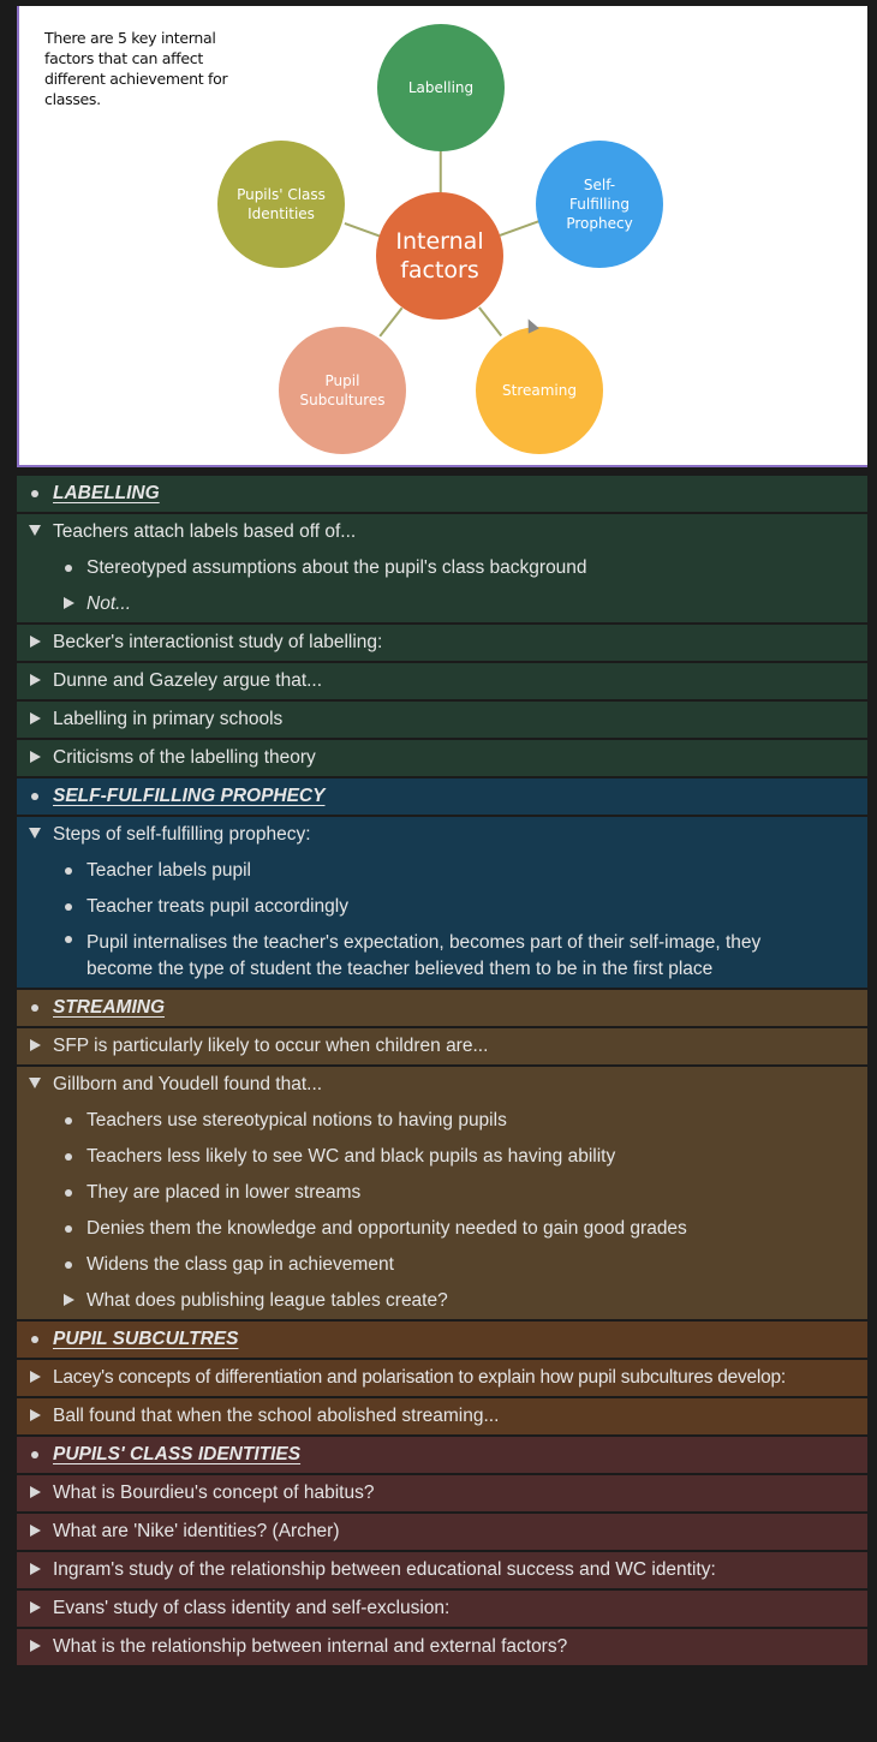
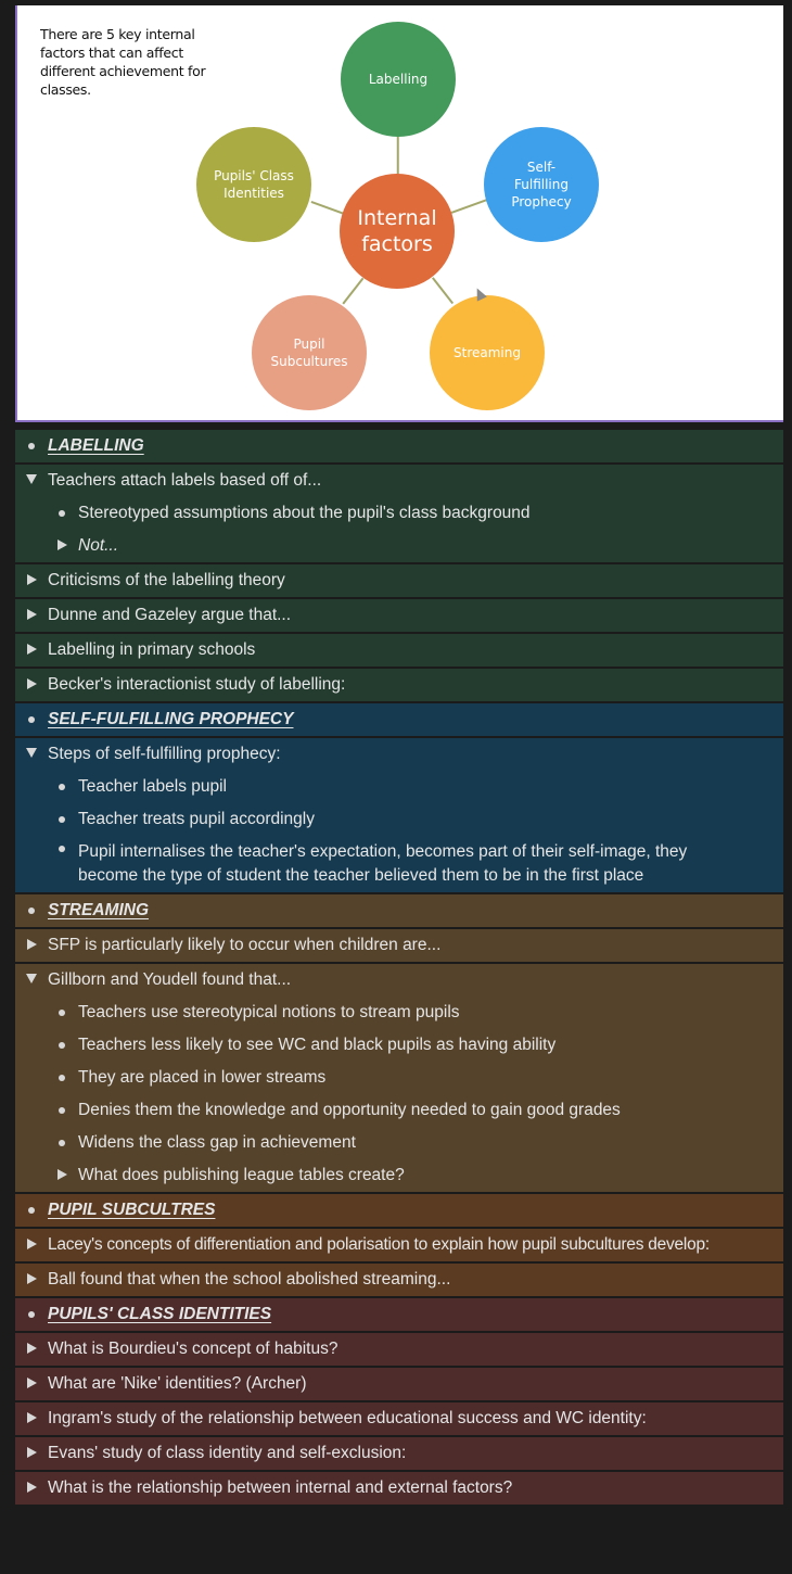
  There are 5 key internal factors that can affect different achievement for classes.
  Labelling
  Self-Fulfilling Prophecy
  Streaming
  Pupil Subcultures
  Pupils' Class Identities
  Internal factors
  LABELLING
  Teachers attach labels based off of...
  Stereotyped assumptions about the pupil's class background
  Not...
- Becker's interactionist study of labelling:
+ Criticisms of the labelling theory
  Dunne and Gazeley argue that...
  Labelling in primary schools
- Criticisms of the labelling theory
+ Becker's interactionist study of labelling:
  SELF-FULFILLING PROPHECY
  Steps of self-fulfilling prophecy:
  Teacher labels pupil
  Teacher treats pupil accordingly
  Pupil internalises the teacher's expectation, becomes part of their self-image, they become the type of student the teacher believed them to be in the first place
  STREAMING
  SFP is particularly likely to occur when children are...
  Gillborn and Youdell found that...
- Teachers use stereotypical notions to having pupils
+ Teachers use stereotypical notions to stream pupils
  Teachers less likely to see WC and black pupils as having ability
  They are placed in lower streams
  Denies them the knowledge and opportunity needed to gain good grades
  Widens the class gap in achievement
  What does publishing league tables create?
  PUPIL SUBCULTRES
  Lacey's concepts of differentiation and polarisation to explain how pupil subcultures develop:
  Ball found that when the school abolished streaming...
  PUPILS' CLASS IDENTITIES
  What is Bourdieu's concept of habitus?
  What are 'Nike' identities? (Archer)
  Ingram's study of the relationship between educational success and WC identity:
  Evans' study of class identity and self-exclusion:
  What is the relationship between internal and external factors?
